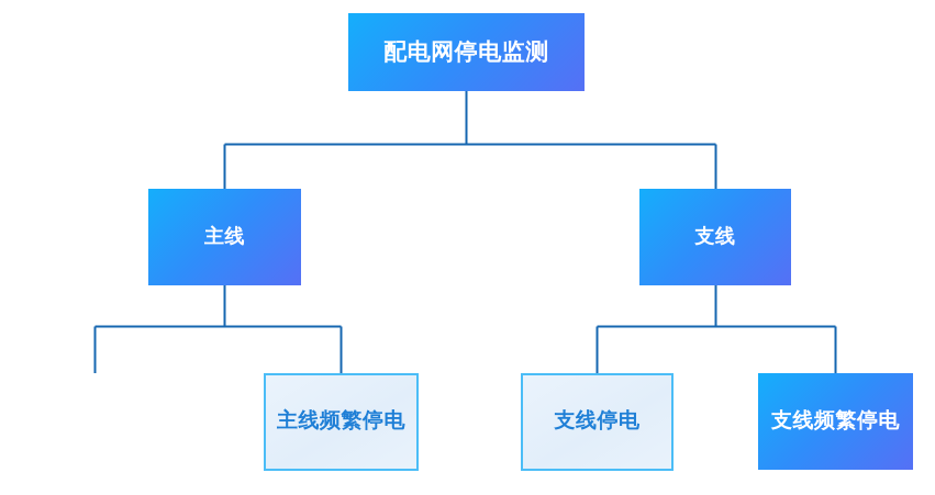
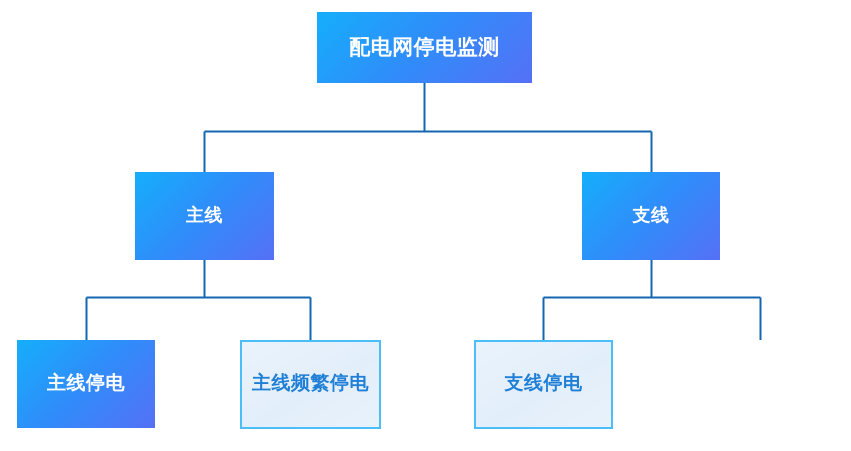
  配电网停电监测
  主线
  支线
+ 主线停电
  主线频繁停电
  支线停电
- 支线频繁停电
